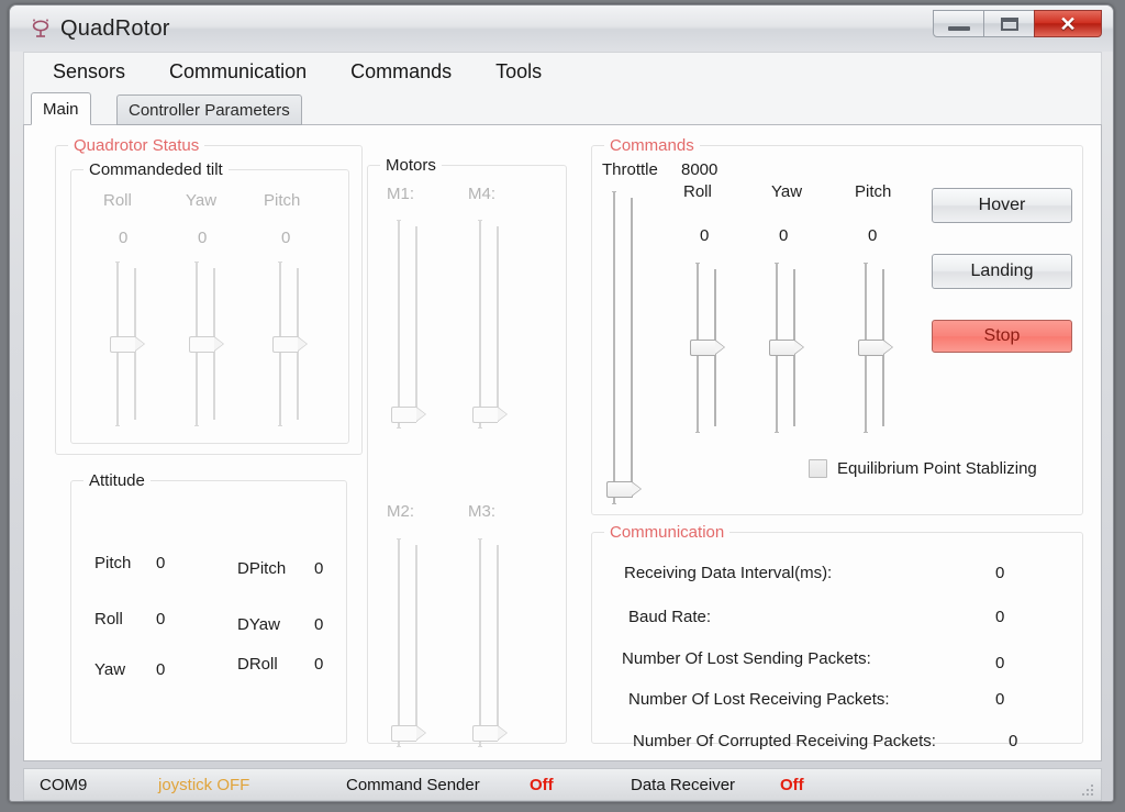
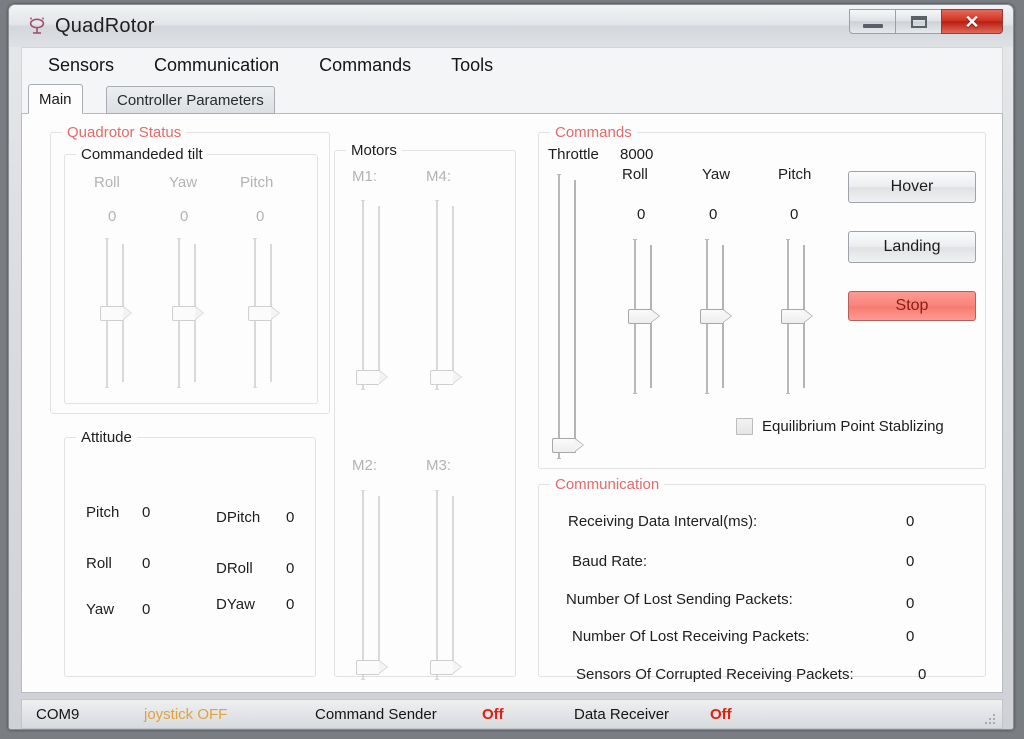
  QuadRotor
  ✕
  Sensors
  Communication
  Commands
  Tools
  Main
  Controller Parameters
  Quadrotor Status
  Commandeded tilt
  Roll
  0
  Yaw
  0
  Pitch
  0
  Attitude
  Pitch
  0
  DPitch
  0
  Roll
  0
- DYaw
+ DRoll
  0
  Yaw
  0
- DRoll
+ DYaw
  0
  Motors
  M1:
  M4:
  M2:
  M3:
  Commands
  Throttle
  8000
  Roll
  0
  Yaw
  0
  Pitch
  0
  Hover
  Landing
  Stop
  Equilibrium Point Stablizing
  Communication
  Receiving Data Interval(ms):
  0
  Baud Rate:
  0
  Number Of Lost Sending Packets:
  0
  Number Of Lost Receiving Packets:
  0
- Number Of Corrupted Receiving Packets:
+ Sensors Of Corrupted Receiving Packets:
  0
  COM9
  joystick OFF
  Command Sender
  Off
  Data Receiver
  Off
